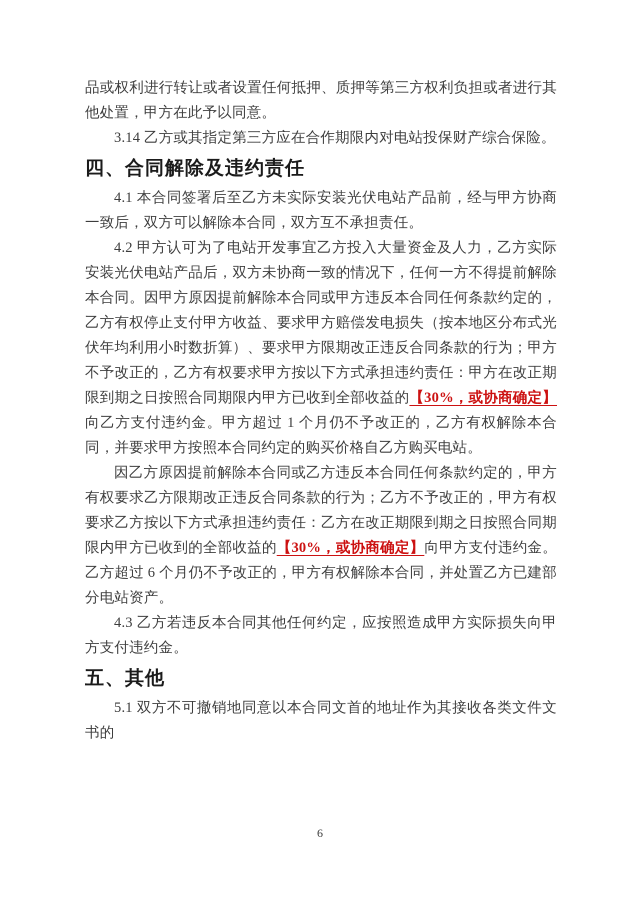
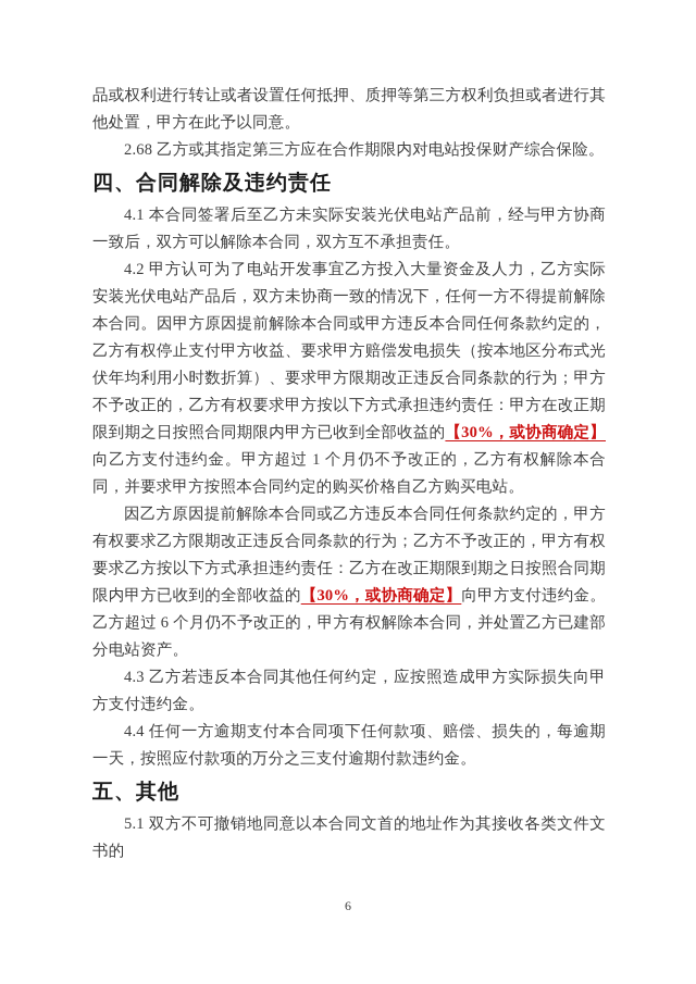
  品或权利进行转让或者设置任何抵押、质押等第三方权利负担或者进行其他处置，甲方在此予以同意。
- 3.14 乙方或其指定第三方应在合作期限内对电站投保财产综合保险。
+ 2.68 乙方或其指定第三方应在合作期限内对电站投保财产综合保险。
  四、合同解除及违约责任
  4.1 本合同签署后至乙方未实际安装光伏电站产品前，经与甲方协商一致后，双方可以解除本合同，双方互不承担责任。
  4.2 甲方认可为了电站开发事宜乙方投入大量资金及人力，乙方实际安装光伏电站产品后，双方未协商一致的情况下，任何一方不得提前解除本合同。因甲方原因提前解除本合同或甲方违反本合同任何条款约定的，乙方有权停止支付甲方收益、要求甲方赔偿发电损失（按本地区分布式光伏年均利用小时数折算）、要求甲方限期改正违反合同条款的行为；甲方不予改正的，乙方有权要求甲方按以下方式承担违约责任：甲方在改正期限到期之日按照合同期限内甲方已收到全部收益的【30%，或协商确定】向乙方支付违约金。甲方超过 1 个月仍不予改正的，乙方有权解除本合同，并要求甲方按照本合同约定的购买价格自乙方购买电站。
  因乙方原因提前解除本合同或乙方违反本合同任何条款约定的，甲方有权要求乙方限期改正违反合同条款的行为；乙方不予改正的，甲方有权要求乙方按以下方式承担违约责任：乙方在改正期限到期之日按照合同期限内甲方已收到的全部收益的【30%，或协商确定】向甲方支付违约金。乙方超过 6 个月仍不予改正的，甲方有权解除本合同，并处置乙方已建部分电站资产。
  4.3 乙方若违反本合同其他任何约定，应按照造成甲方实际损失向甲方支付违约金。
+ 4.4 任何一方逾期支付本合同项下任何款项、赔偿、损失的，每逾期一天，按照应付款项的万分之三支付逾期付款违约金。
  五、其他
  5.1 双方不可撤销地同意以本合同文首的地址作为其接收各类文件文书的
  6
